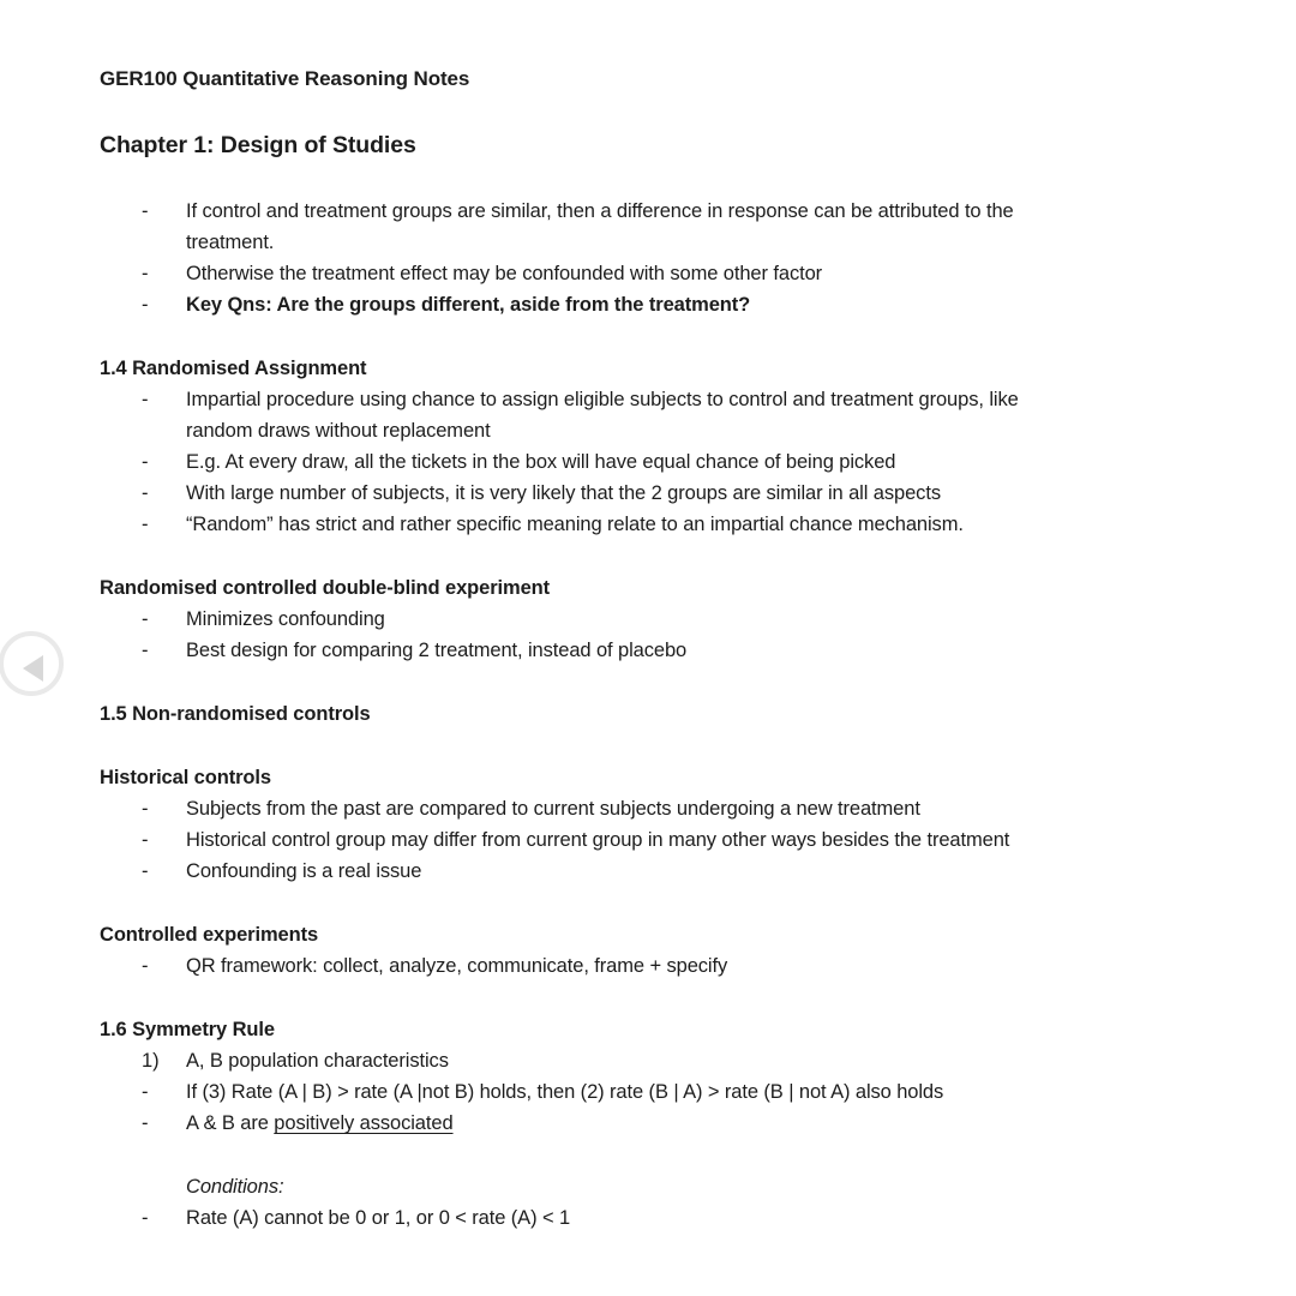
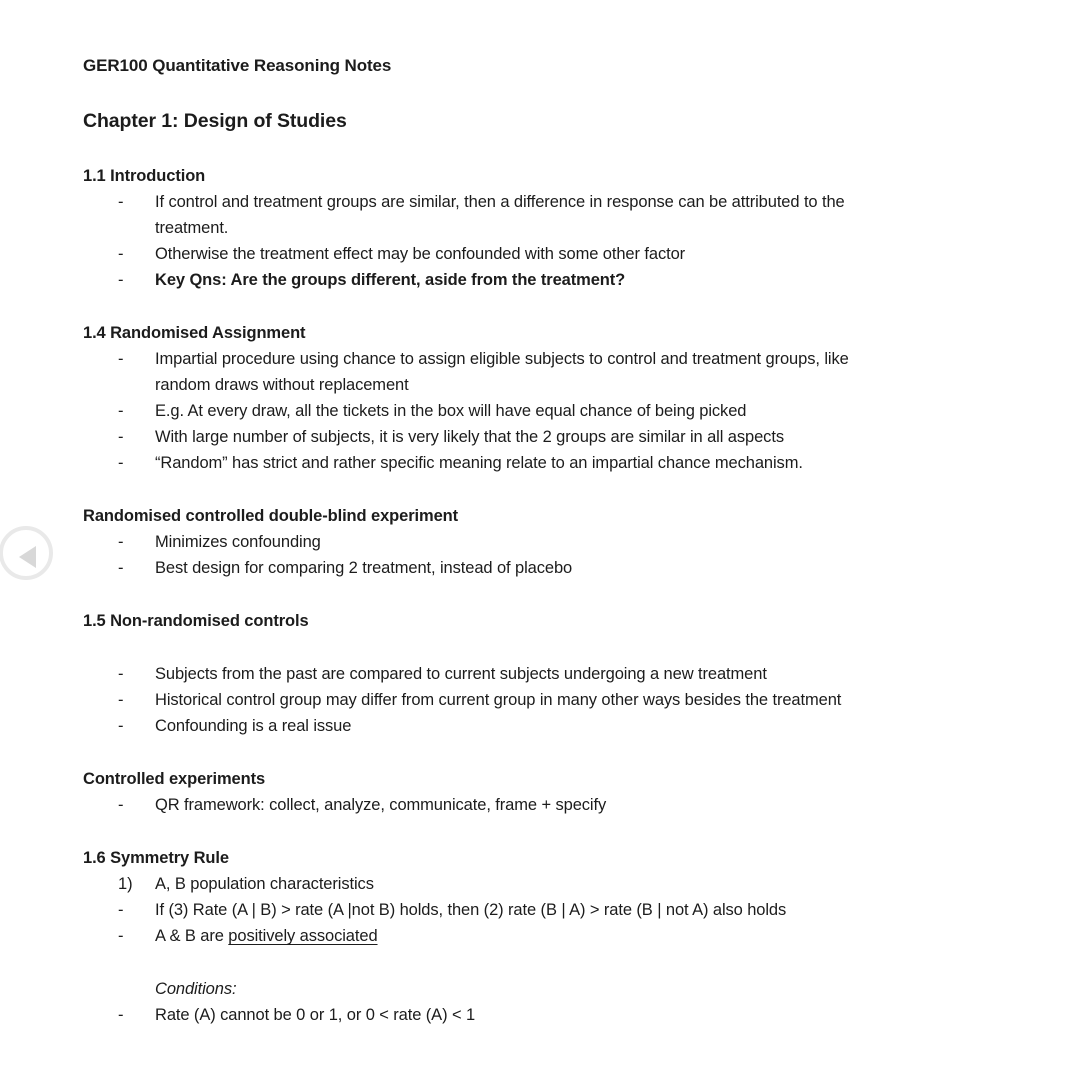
  GER100 Quantitative Reasoning Notes
  Chapter 1: Design of Studies
+ 1.1 Introduction
  -
  If control and treatment groups are similar, then a difference in response can be attributed to the
  treatment.
  -
  Otherwise the treatment effect may be confounded with some other factor
  -
  Key Qns: Are the groups different, aside from the treatment?
  1.4 Randomised Assignment
  -
  Impartial procedure using chance to assign eligible subjects to control and treatment groups, like
  random draws without replacement
  -
  E.g. At every draw, all the tickets in the box will have equal chance of being picked
  -
  With large number of subjects, it is very likely that the 2 groups are similar in all aspects
  -
  “Random” has strict and rather specific meaning relate to an impartial chance mechanism.
  Randomised controlled double-blind experiment
  -
  Minimizes confounding
  -
  Best design for comparing 2 treatment, instead of placebo
  1.5 Non-randomised controls
- Historical controls
  -
  Subjects from the past are compared to current subjects undergoing a new treatment
  -
  Historical control group may differ from current group in many other ways besides the treatment
  -
  Confounding is a real issue
  Controlled experiments
  -
  QR framework: collect, analyze, communicate, frame + specify
  1.6 Symmetry Rule
  1)
  A, B population characteristics
  -
  If (3) Rate (A | B) > rate (A |not B) holds, then (2) rate (B | A) > rate (B | not A) also holds
  -
  A & B are positively associated
  Conditions:
  -
  Rate (A) cannot be 0 or 1, or 0 < rate (A) < 1
